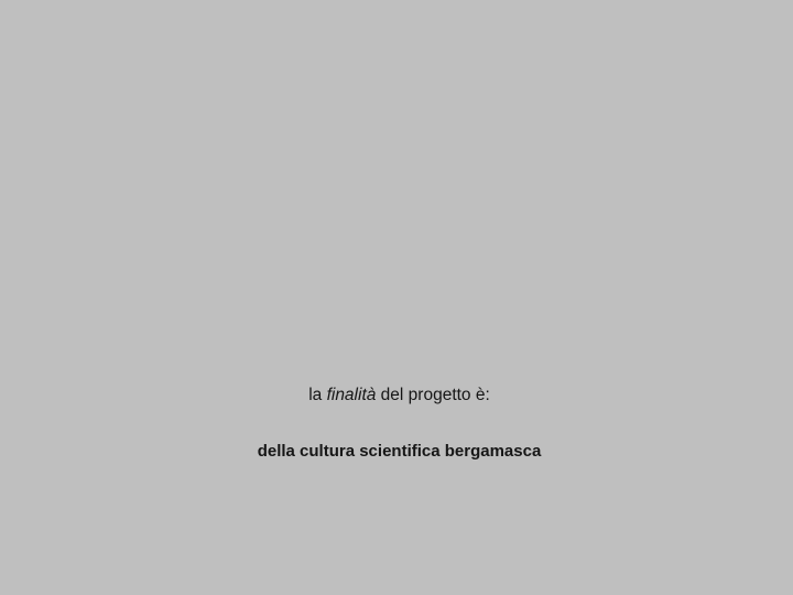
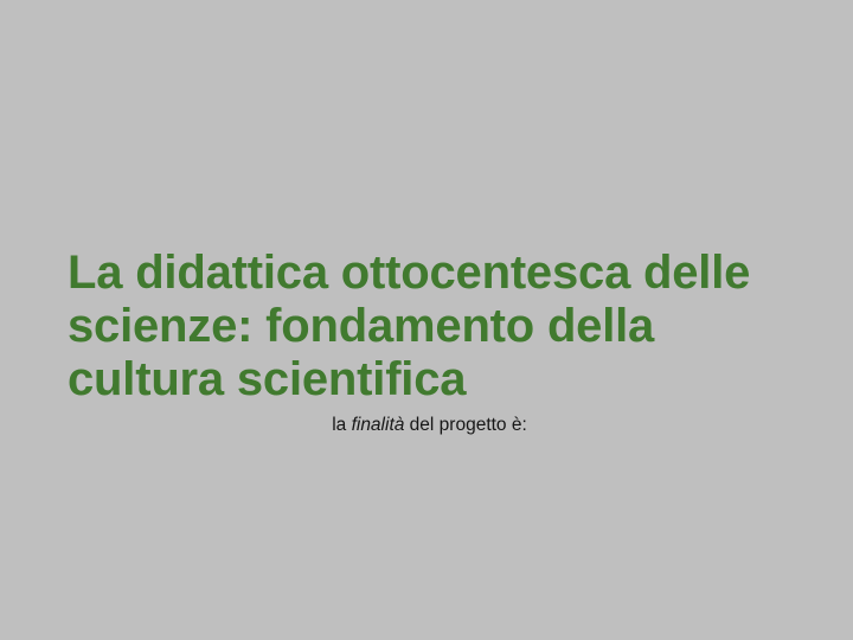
+ La didattica ottocentesca delle scienze: fondamento della cultura scientifica
  la finalità del progetto è:
- della cultura scientifica bergamasca
